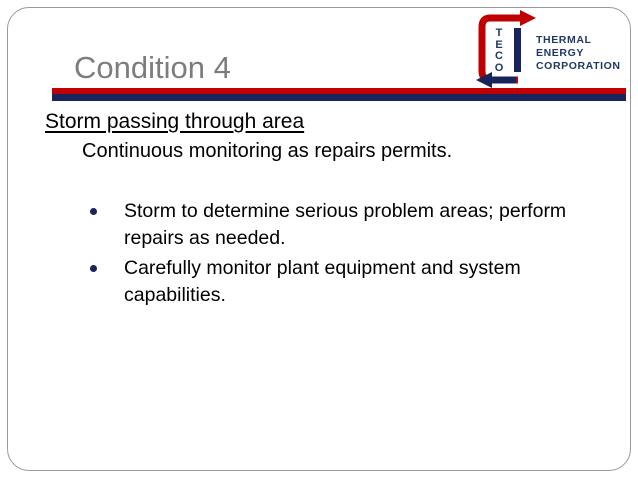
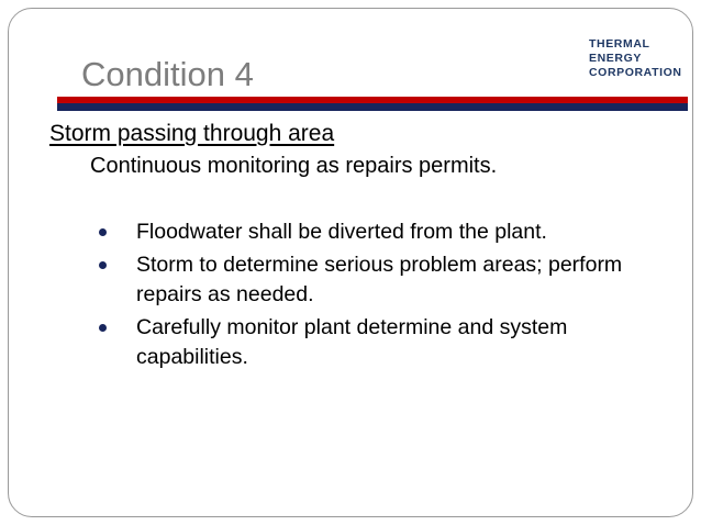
- T
- E
- C
- O
  THERMAL
  ENERGY
  CORPORATION
  Condition 4
  Storm passing through area
  Continuous monitoring as repairs permits.
+ Floodwater shall be diverted from the plant.
  Storm to determine serious problem areas; perform repairs as needed.
- Carefully monitor plant equipment and system capabilities.
+ Carefully monitor plant determine and system capabilities.
